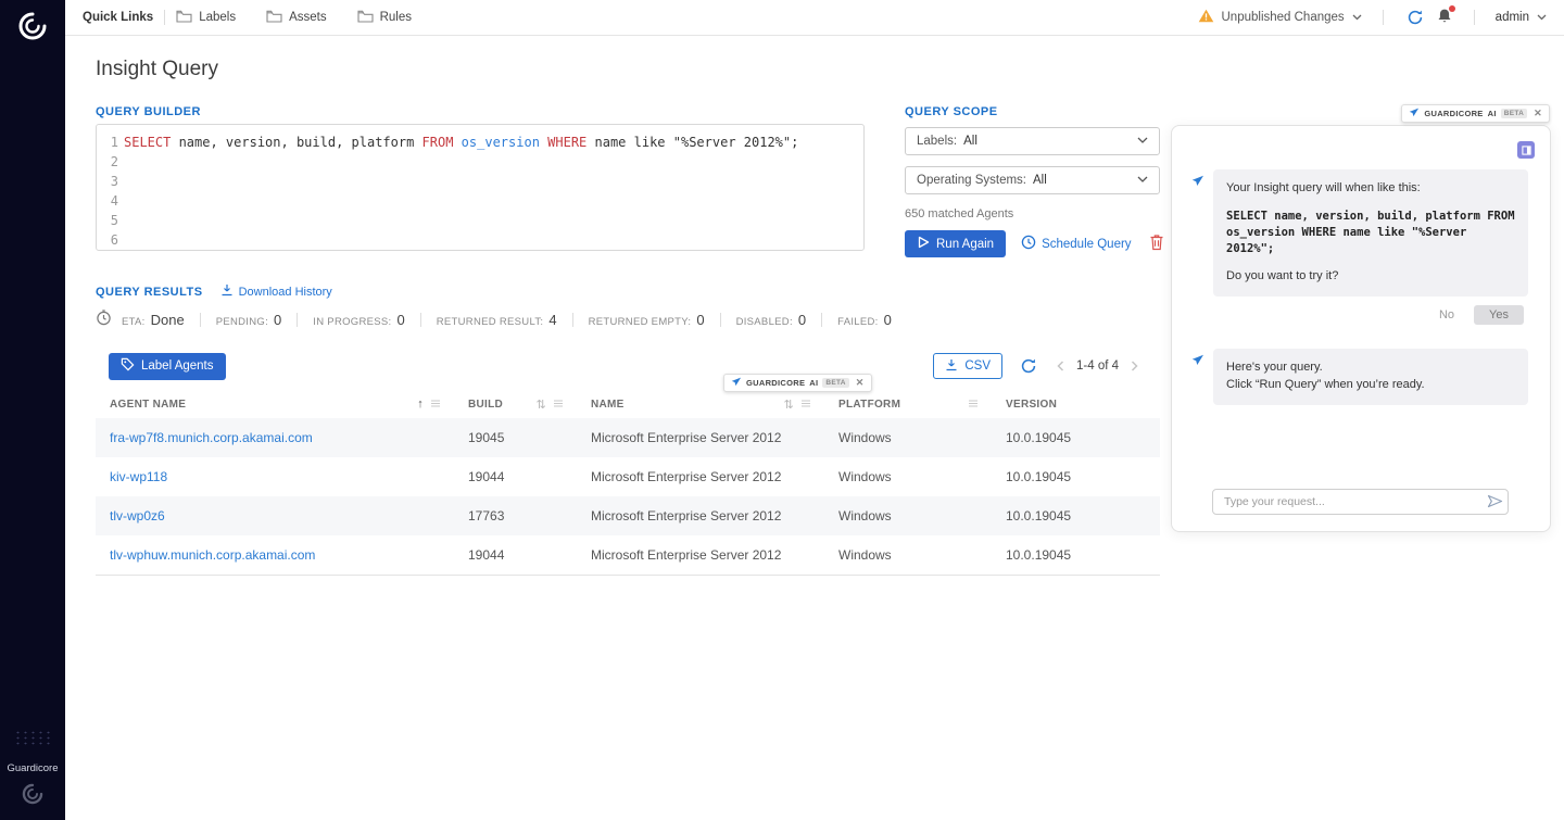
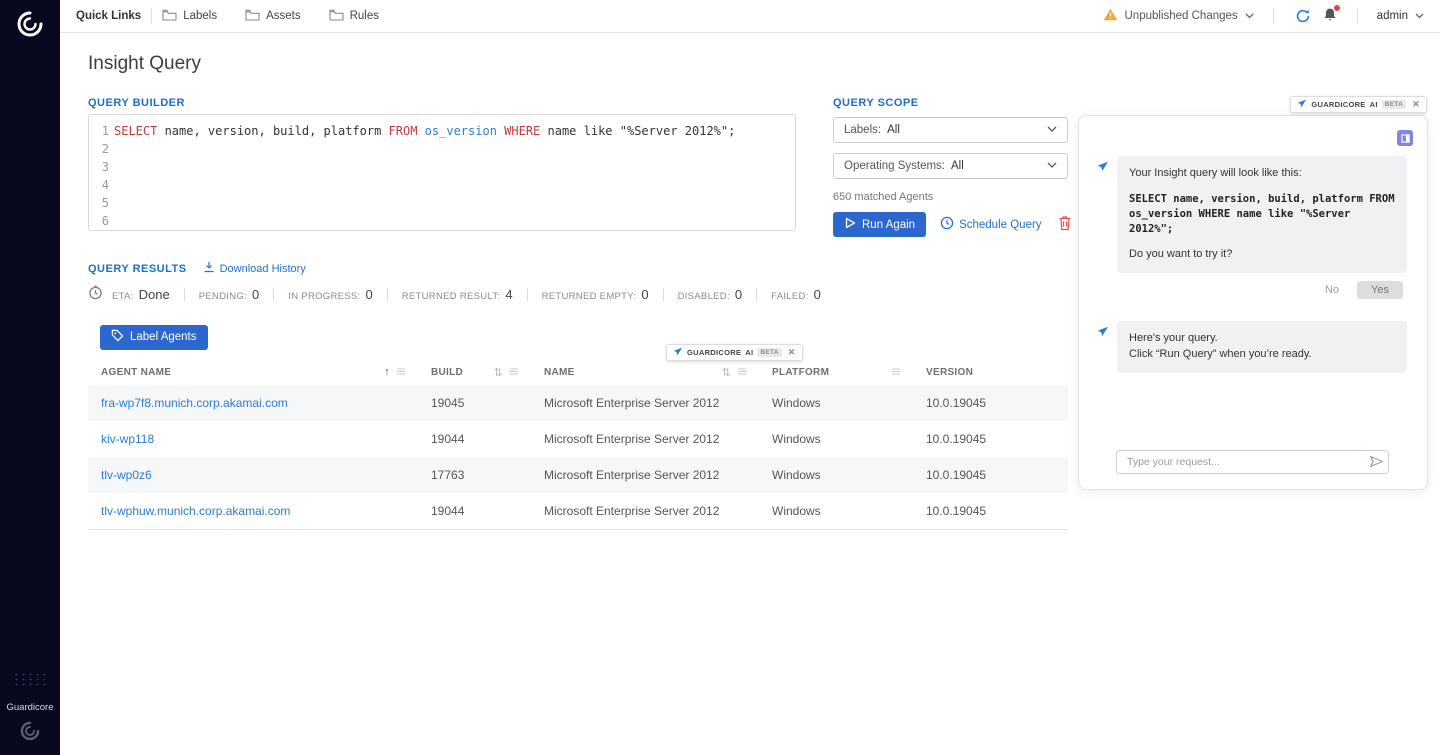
  Guardicore
  Quick Links
  Labels
  Assets
  Rules
  Unpublished Changes
  admin
  Insight Query
  QUERY BUILDER
  1
  2
  3
  4
  5
  6
  SELECT name, version, build, platform FROM os_version WHERE name like "%Server 2012%";
  QUERY SCOPE
  Labels:
  All
  Operating Systems:
  All
  650 matched Agents
  Run Again
  Schedule Query
  QUERY RESULTS
  Download History
  ETA:
  Done
  PENDING:
  0
  IN PROGRESS:
  0
  RETURNED RESULT:
  4
  RETURNED EMPTY:
  0
  DISABLED:
  0
  FAILED:
  0
  Label Agents
- CSV
- 1-4 of 4
  GUARDICORE
  AI
  ✕
  AGENT NAME
  ↑
  BUILD
  ⇅
  NAME
  ⇅
  PLATFORM
  VERSION
  fra-wp7f8.munich.corp.akamai.com
  19045
  Microsoft Enterprise Server 2012
  Windows
  10.0.19045
  kiv-wp118
  19044
  Microsoft Enterprise Server 2012
  Windows
  10.0.19045
  tlv-wp0z6
  17763
  Microsoft Enterprise Server 2012
  Windows
  10.0.19045
  tlv-wphuw.munich.corp.akamai.com
  19044
  Microsoft Enterprise Server 2012
  Windows
  10.0.19045
  GUARDICORE
  AI
  ✕
- Your Insight query will when like this:
+ Your Insight query will look like this:
  SELECT name, version, build, platform FROM
  os_version WHERE name like "%Server 2012%";
  Do you want to try it?
  No
  Yes
  Here's your query.
  Click “Run Query” when you’re ready.
  Type your request...
